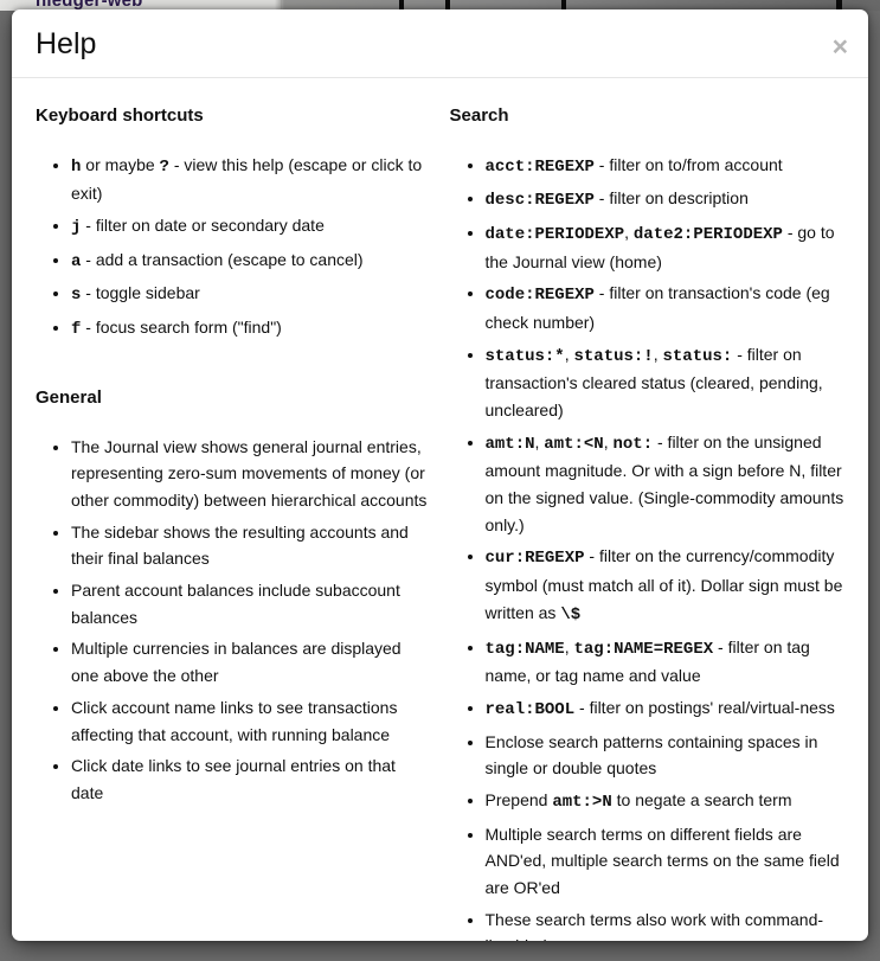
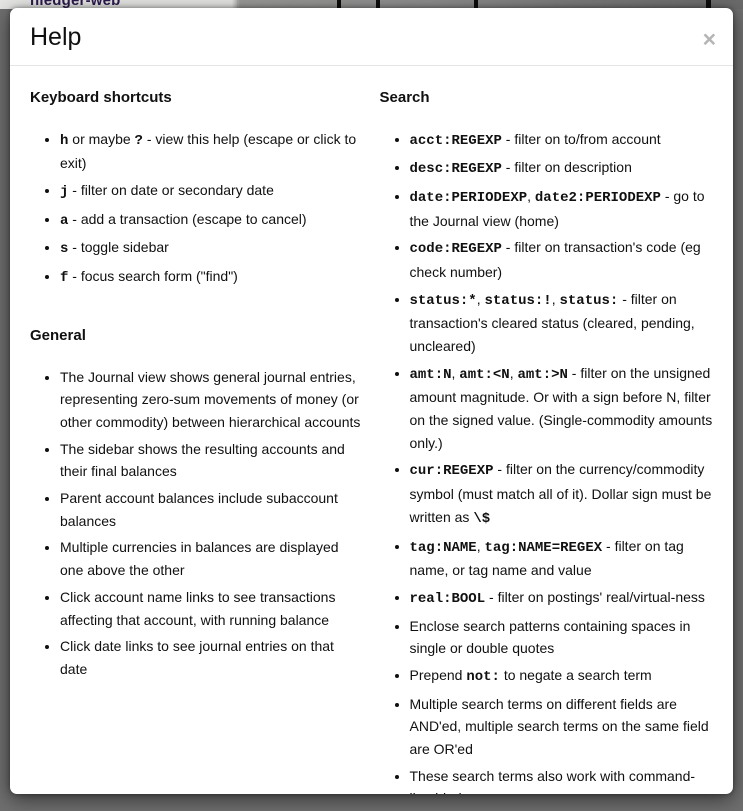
  hledger-web
  Help
  ×
  Keyboard shortcuts
  h or maybe ? - view this help (escape or click to exit)
  j - filter on date or secondary date
  a - add a transaction (escape to cancel)
  s - toggle sidebar
  f - focus search form ("find")
  General
  The Journal view shows general journal entries, representing zero-sum movements of money (or other commodity) between hierarchical accounts
  The sidebar shows the resulting accounts and their final balances
  Parent account balances include subaccount balances
  Multiple currencies in balances are displayed one above the other
  Click account name links to see transactions affecting that account, with running balance
  Click date links to see journal entries on that date
  Search
  acct:REGEXP - filter on to/from account
  desc:REGEXP - filter on description
  date:PERIODEXP, date2:PERIODEXP - go to the Journal view (home)
  code:REGEXP - filter on transaction's code (eg check number)
  status:*, status:!, status: - filter on transaction's cleared status (cleared, pending, uncleared)
- amt:N, amt:<N, not: - filter on the unsigned amount magnitude. Or with a sign before N, filter on the signed value. (Single-commodity amounts only.)
+ amt:N, amt:<N, amt:>N - filter on the unsigned amount magnitude. Or with a sign before N, filter on the signed value. (Single-commodity amounts only.)
  cur:REGEXP - filter on the currency/commodity symbol (must match all of it). Dollar sign must be written as \$
  tag:NAME, tag:NAME=REGEX - filter on tag name, or tag name and value
  real:BOOL - filter on postings' real/virtual-ness
  Enclose search patterns containing spaces in single or double quotes
- Prepend amt:>N to negate a search term
+ Prepend not: to negate a search term
  Multiple search terms on different fields are AND'ed, multiple search terms on the same field are OR'ed
  These search terms also work with command-
